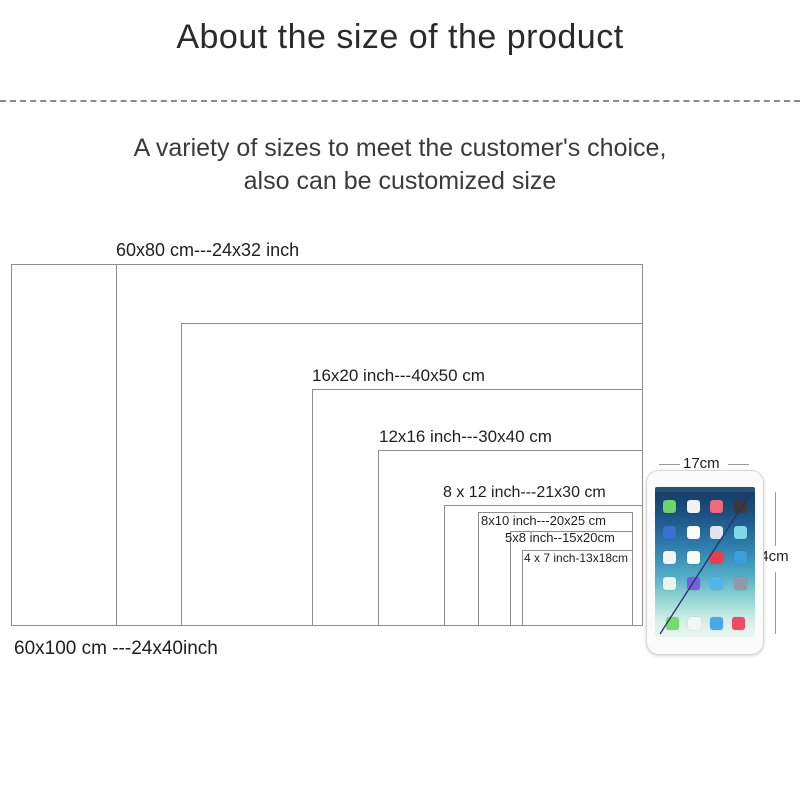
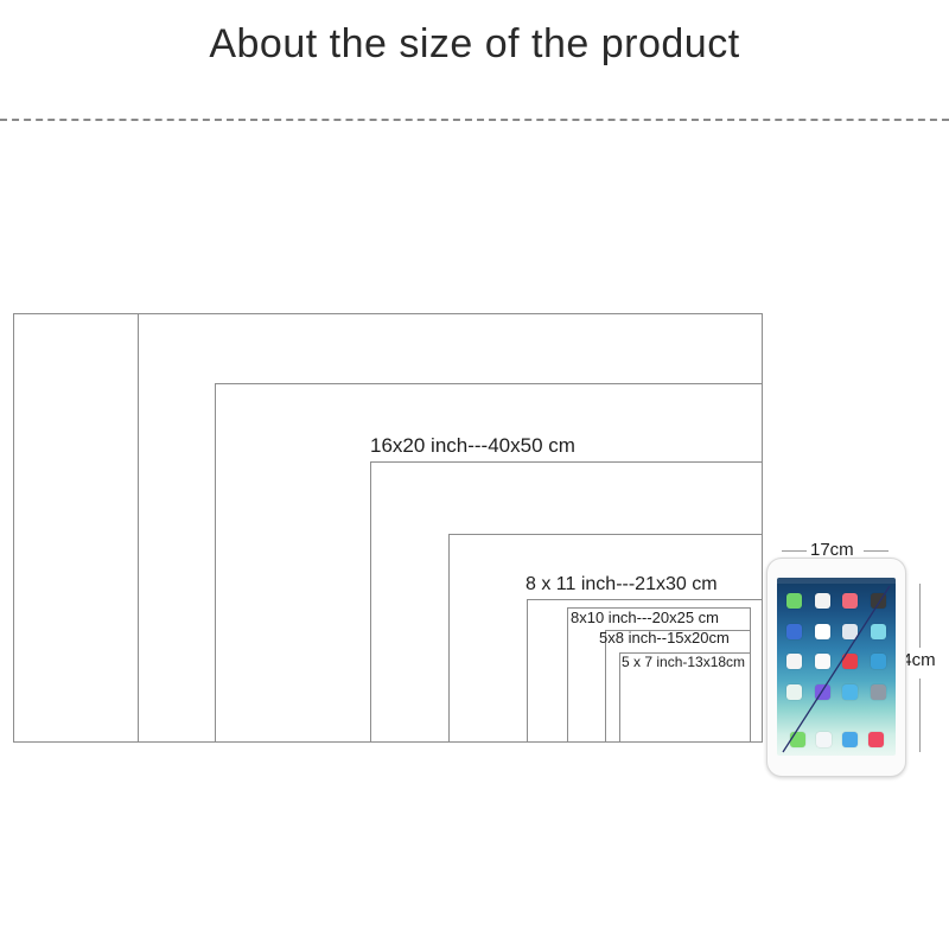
  About the size of the product
- A variety of sizes to meet the customer's choice,
- also can be customized size
- 60x100 cm ---24x40inch
- 60x80 cm---24x32 inch
  16x20 inch---40x50 cm
- 12x16 inch---30x40 cm
- 8 x 12 inch---21x30 cm
+ 8 x 11 inch---21x30 cm
  8x10 inch---20x25 cm
  5x8 inch--15x20cm
- 4 x 7 inch-13x18cm
+ 5 x 7 inch-13x18cm
  17cm
  4cm
